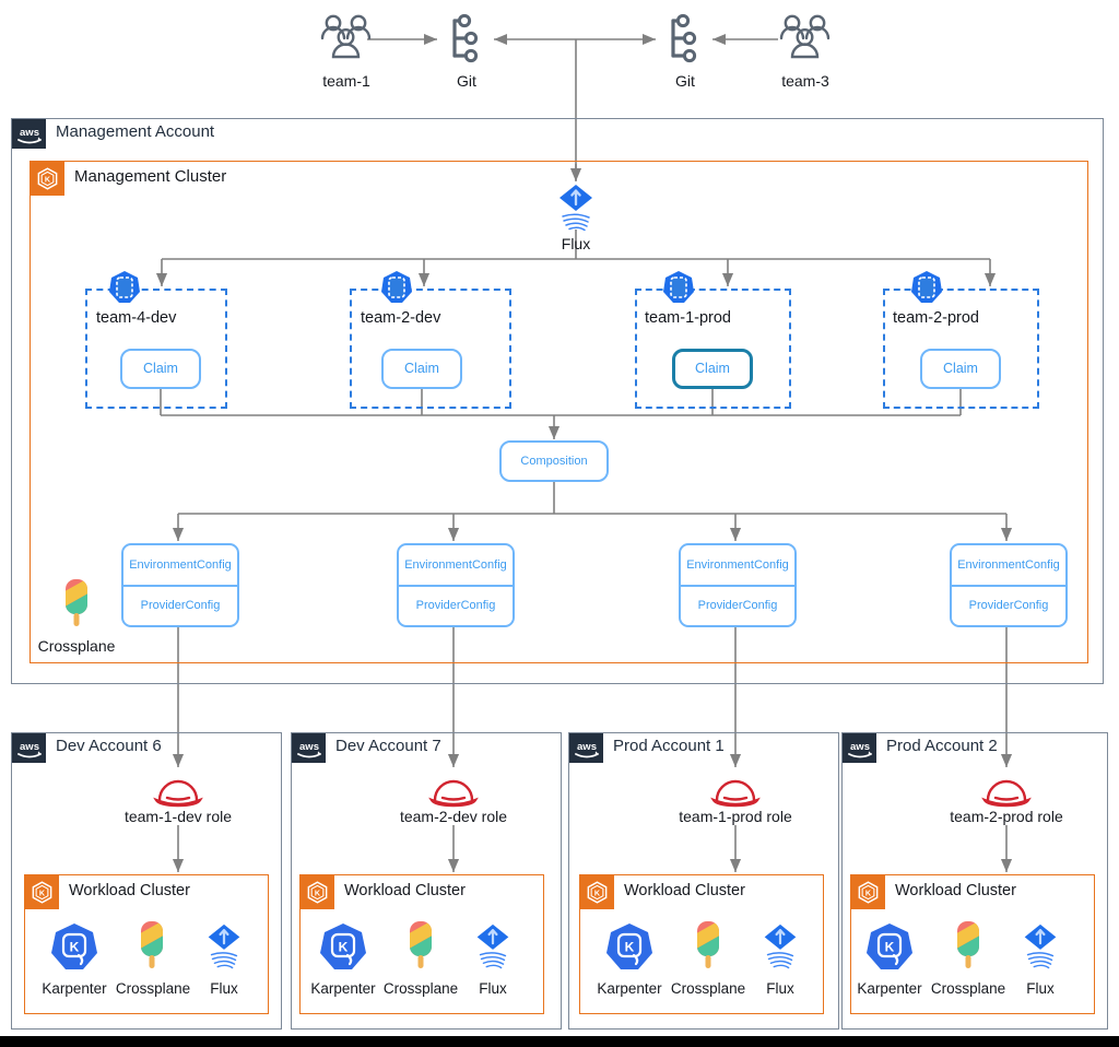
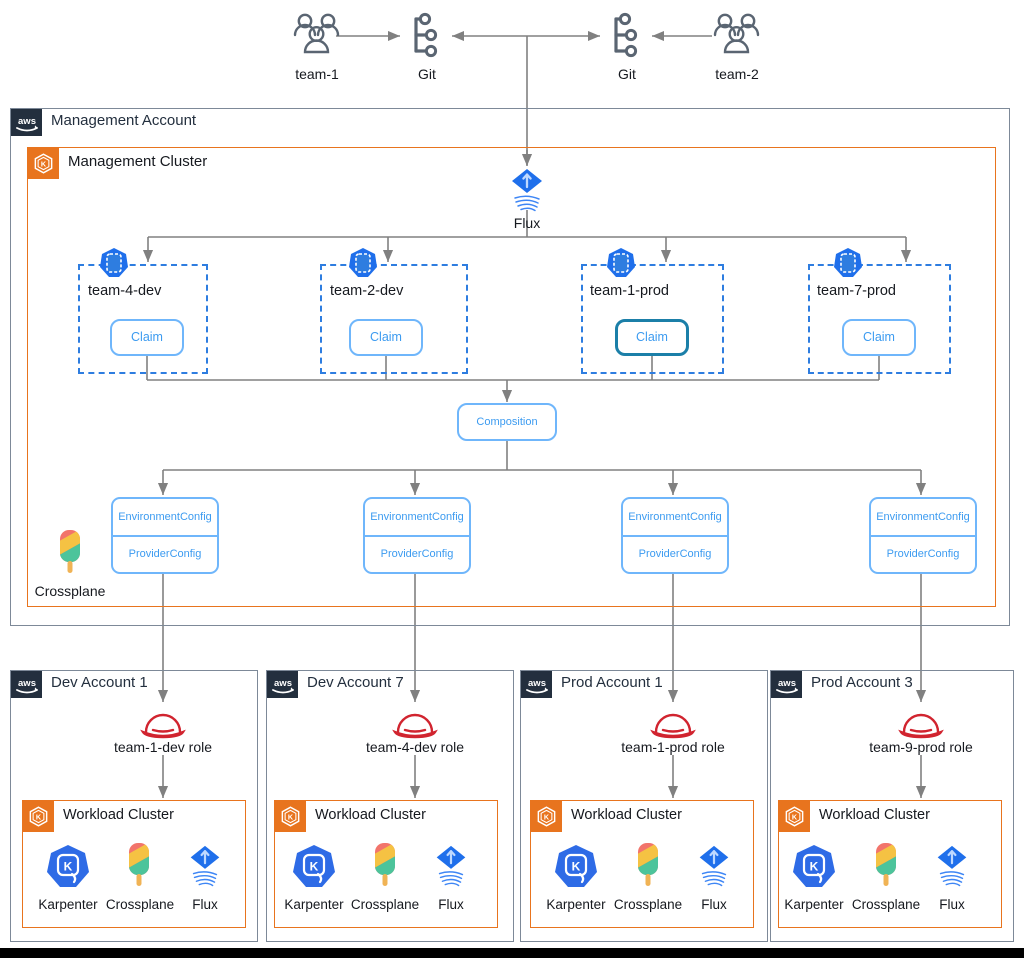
  team-1
  Git
  Git
- team-3
+ team-2
  aws
  Management Account
  K
  Management Cluster
  Flux
  team-4-dev
  Claim
  team-2-dev
  Claim
  team-1-prod
  Claim
- team-2-prod
+ team-7-prod
  Claim
  Composition
  EnvironmentConfig
  ProviderConfig
  EnvironmentConfig
  ProviderConfig
  EnvironmentConfig
  ProviderConfig
  EnvironmentConfig
  ProviderConfig
  Crossplane
  aws
- Dev Account 6
+ Dev Account 1
  team-1-dev role
  K
  Workload Cluster
  K
  Karpenter
  Crossplane
  Flux
  aws
  Dev Account 7
- team-2-dev role
+ team-4-dev role
  K
  Workload Cluster
  K
  Karpenter
  Crossplane
  Flux
  aws
  Prod Account 1
  team-1-prod role
  K
  Workload Cluster
  K
  Karpenter
  Crossplane
  Flux
  aws
- Prod Account 2
+ Prod Account 3
- team-2-prod role
+ team-9-prod role
  K
  Workload Cluster
  K
  Karpenter
  Crossplane
  Flux
